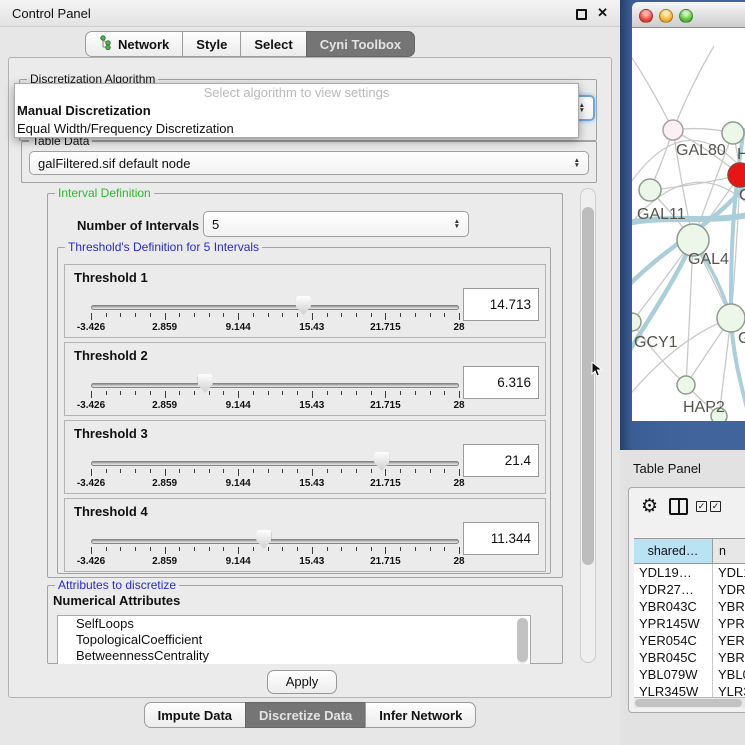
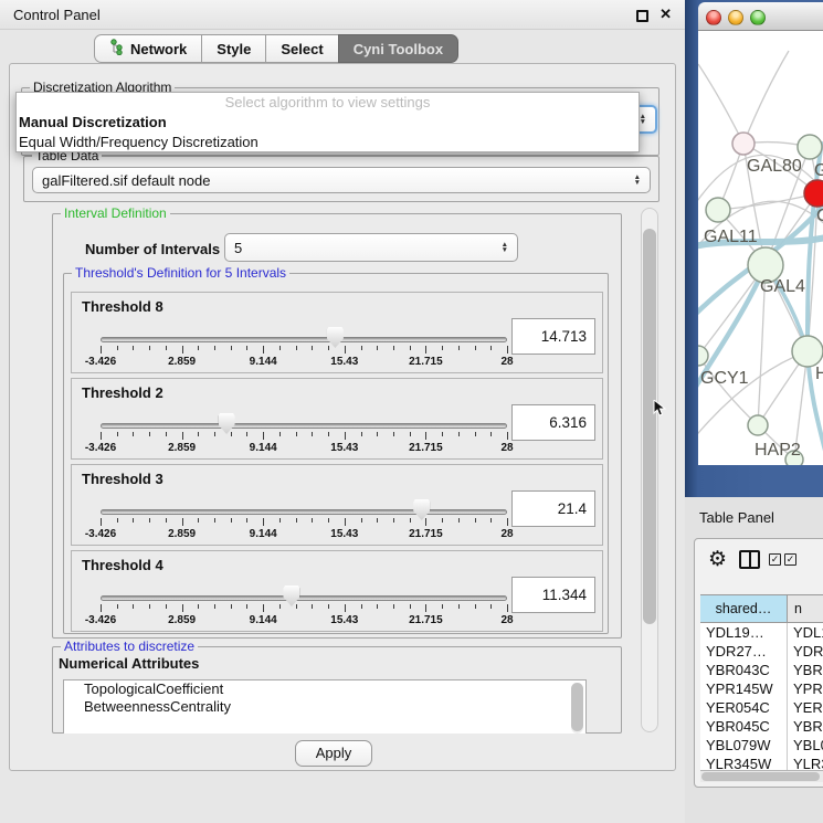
  Control Panel
  ✕
  Network
  Style
  Select
  Cyni Toolbox
  Discretization Algorithm
  Select algorithm to view settings
  Manual Discretization
  Equal Width/Frequency Discretization
  Table Data
  galFiltered.sif default node
  Interval Definition
  Number of Intervals
  5
  Threshold's Definition for 5 Intervals
- Threshold 1
+ Threshold 8
  -3.426
  2.859
  9.144
  15.43
  21.715
  28
  14.713
  Threshold 2
  -3.426
  2.859
  9.144
  15.43
  21.715
  28
  6.316
  Threshold 3
  -3.426
  2.859
  9.144
  15.43
  21.715
  28
  21.4
  Threshold 4
  -3.426
  2.859
  9.144
  15.43
  21.715
  28
  11.344
  Attributes to discretize
  Numerical Attributes
- SelfLoops
  TopologicalCoefficient
  BetweennessCentrality
  Apply
- Impute Data
- Discretize Data
- Infer Network
  GAL80
- H
+ G
  GAL11
  GAL4
  GCY1
- G
+ H
  HAP2
  Table Panel
  ⚙
  ✓
  ✓
  shared…
  n
  YDL19…
  YDL
  YDR27…
  YDR
  YBR043C
  YBR
  YPR145W
  YPR
  YER054C
  YER
  YBR045C
  YBR
  YBL079W
  YBL
  YLR345W
  YLR
